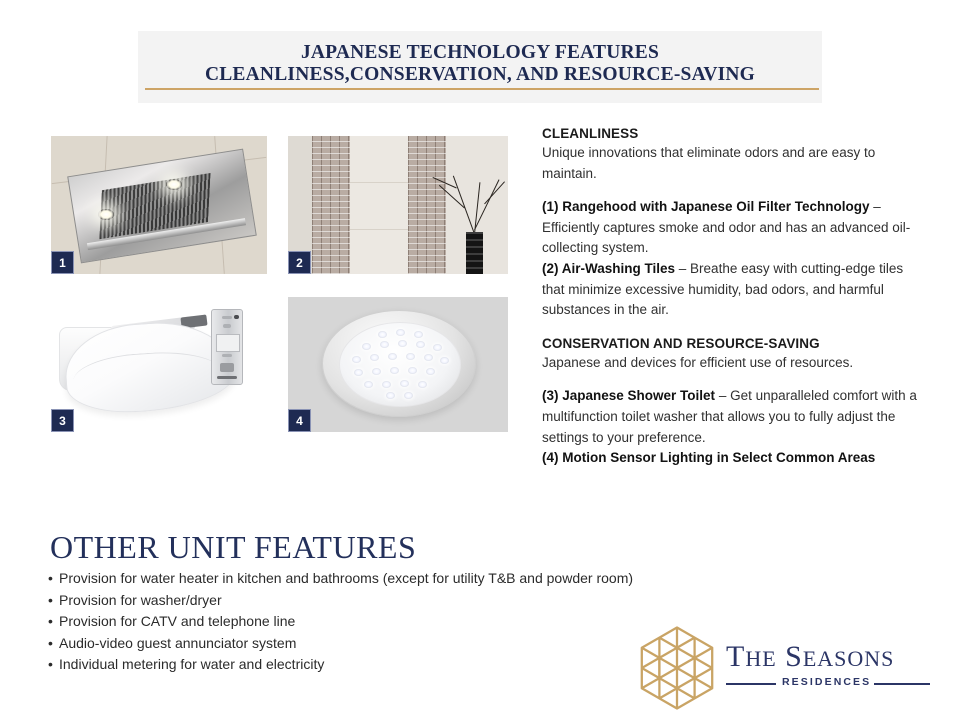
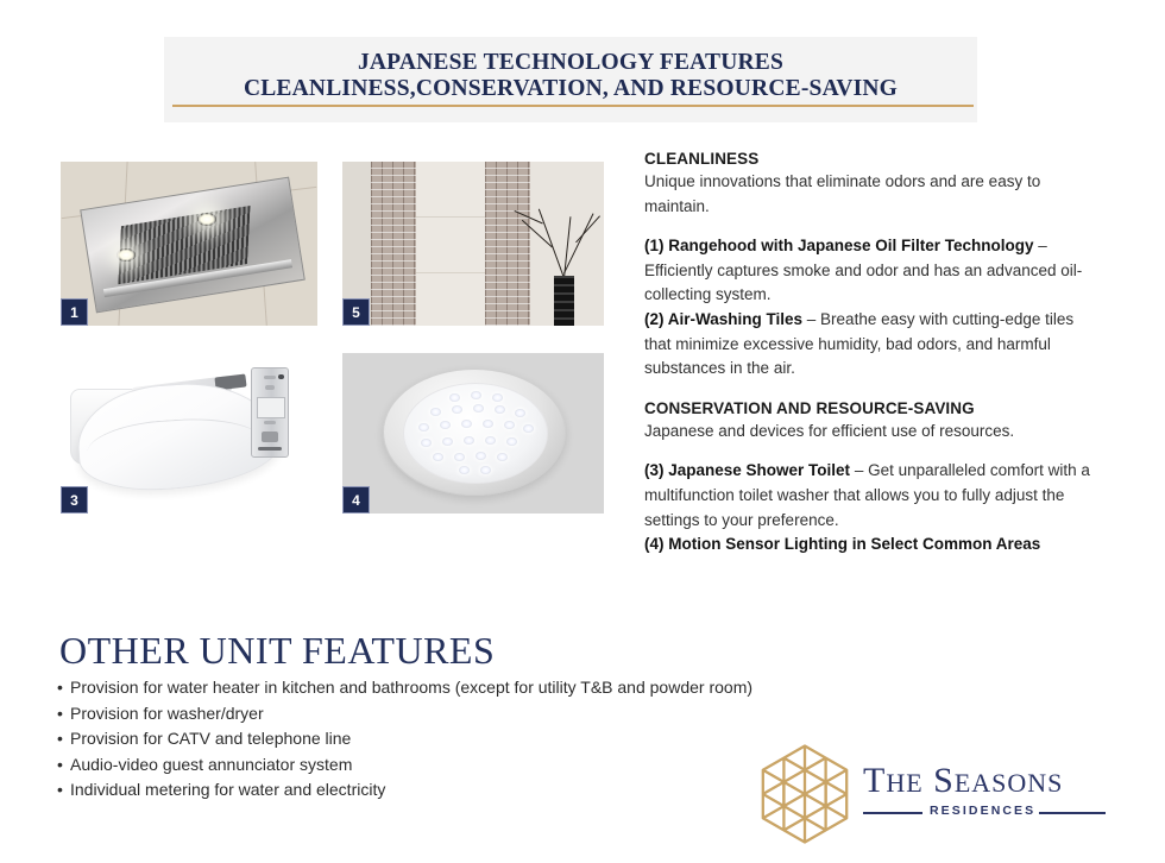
  JAPANESE TECHNOLOGY FEATURES
  CLEANLINESS,CONSERVATION, AND RESOURCE-SAVING
  1
- 2
+ 5
  3
  4
  CLEANLINESS
  Unique innovations that eliminate odors and are easy to maintain.
  (1) Rangehood with Japanese Oil Filter Technology – Efficiently captures smoke and odor and has an advanced oil-collecting system.
  (2) Air-Washing Tiles – Breathe easy with cutting-edge tiles that minimize excessive humidity, bad odors, and harmful substances in the air.
  CONSERVATION AND RESOURCE-SAVING
  Japanese and devices for efficient use of resources.
  (3) Japanese Shower Toilet – Get unparalleled comfort with a multifunction toilet washer that allows you to fully adjust the settings to your preference.
  (4) Motion Sensor Lighting in Select Common Areas
  OTHER UNIT FEATURES
  • Provision for water heater in kitchen and bathrooms (except for utility T&B and powder room)
  • Provision for washer/dryer
  • Provision for CATV and telephone line
  • Audio-video guest annunciator system
  • Individual metering for water and electricity
  THE SEASONS
  RESIDENCES
